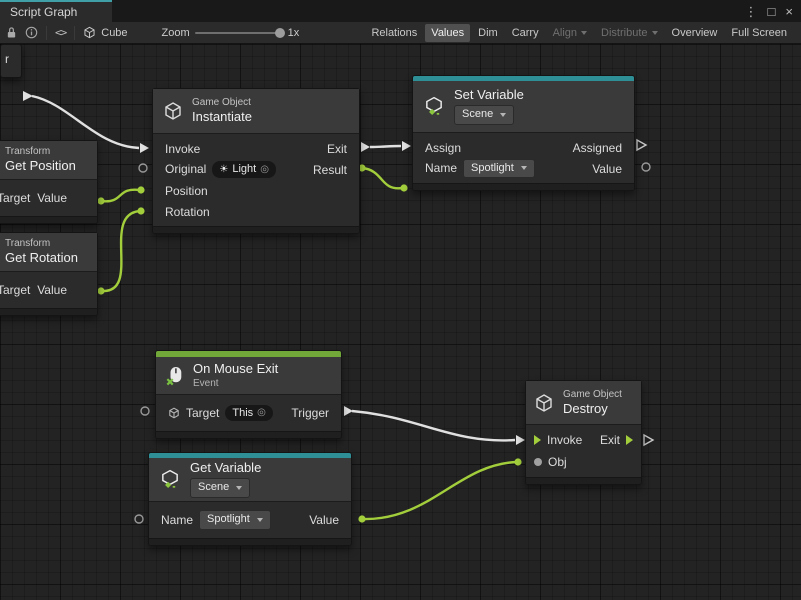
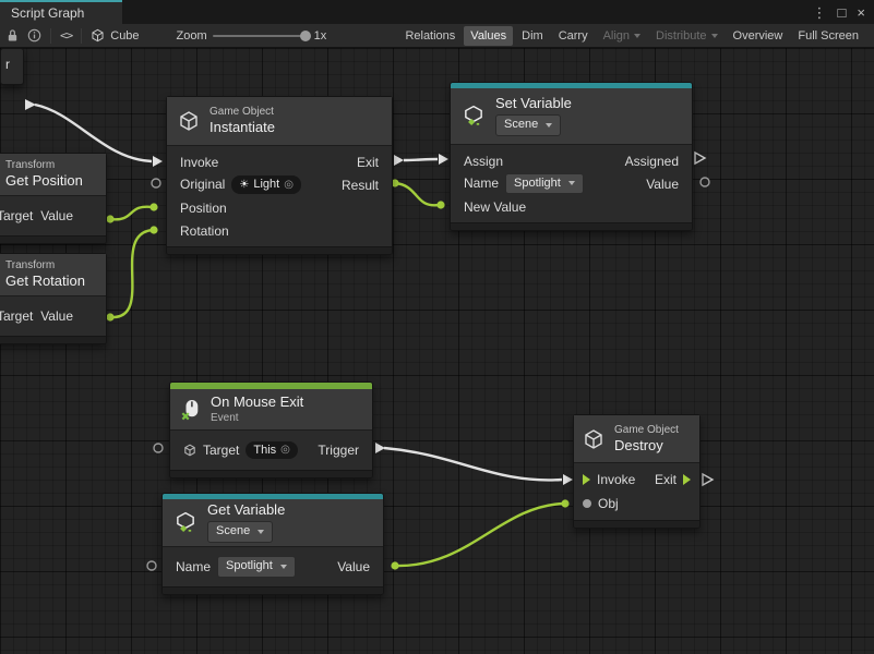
  Script Graph
  ⋮
  □
  ×
  <>
  Cube
  Zoom
  1x
  Relations
  Values
  Dim
  Carry
  Align
  Distribute
  Overview
  Full Screen
  r
  Transform
  Get Position
  Target
  Value
  Transform
  Get Rotation
  Target
  Value
  Game Object
  Instantiate
  Invoke
  Exit
  Original
  ☀
  Light
  ◎
  Result
  Position
  Rotation
  Set Variable
  Scene
  Assign
  Assigned
  Name
  Spotlight
  Value
+ New Value
  On Mouse Exit
  Event
  Target
  This
  ◎
  Trigger
  Get Variable
  Scene
  Name
  Spotlight
  Value
  Game Object
  Destroy
  Invoke
  Exit
  Obj
